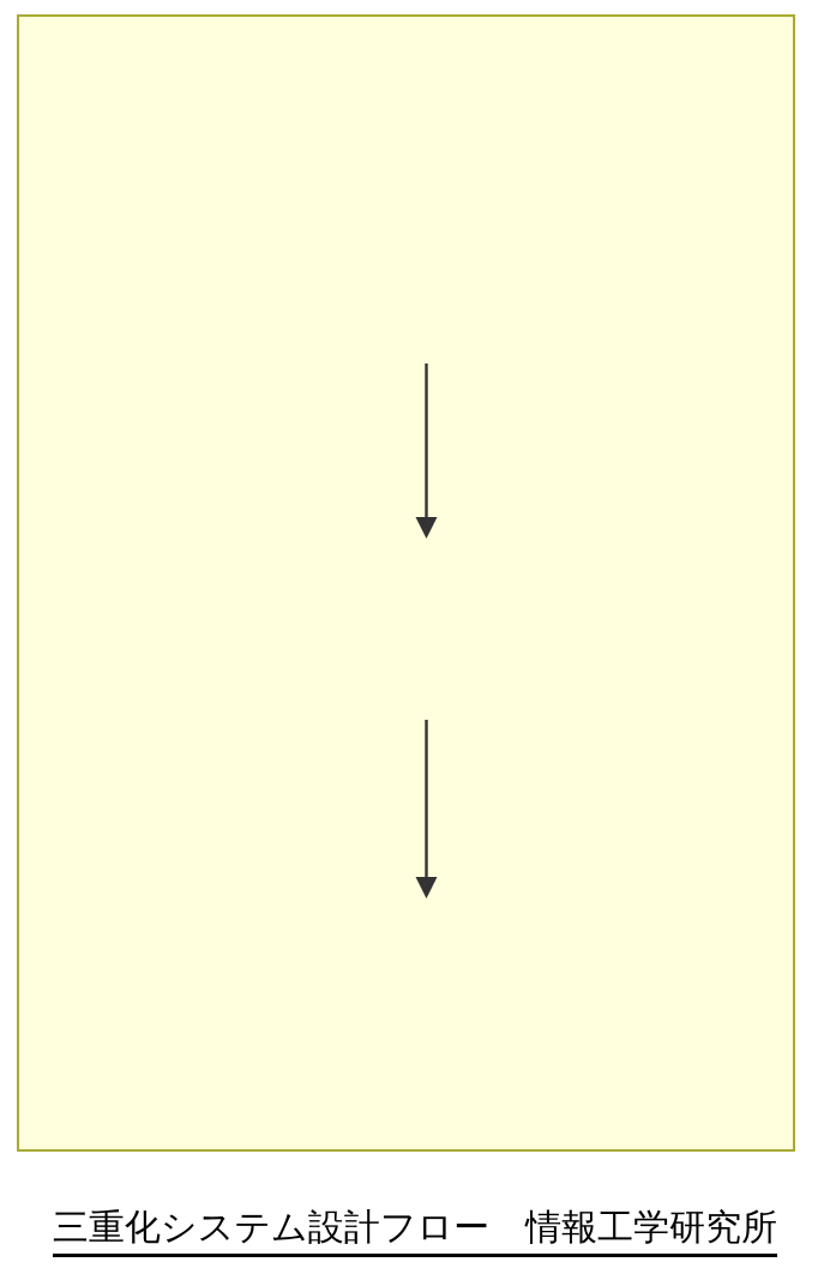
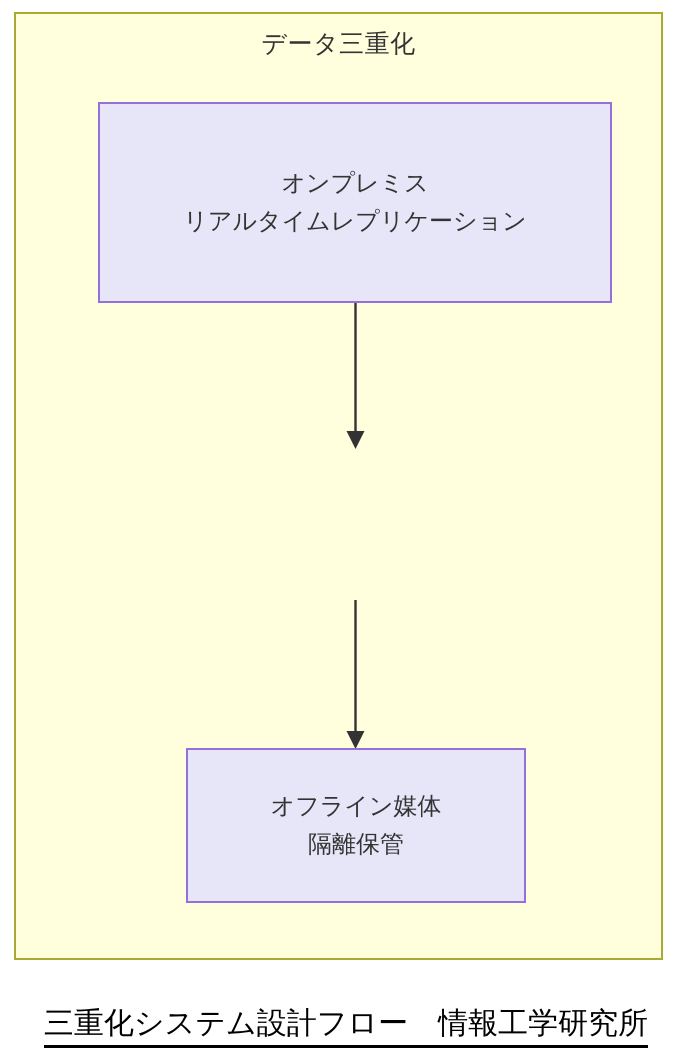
+ データ三重化
+ オンプレミス
+ リアルタイムレプリケーション
+ オフライン媒体
+ 隔離保管
  三重化システム設計フロー 情報工学研究所
